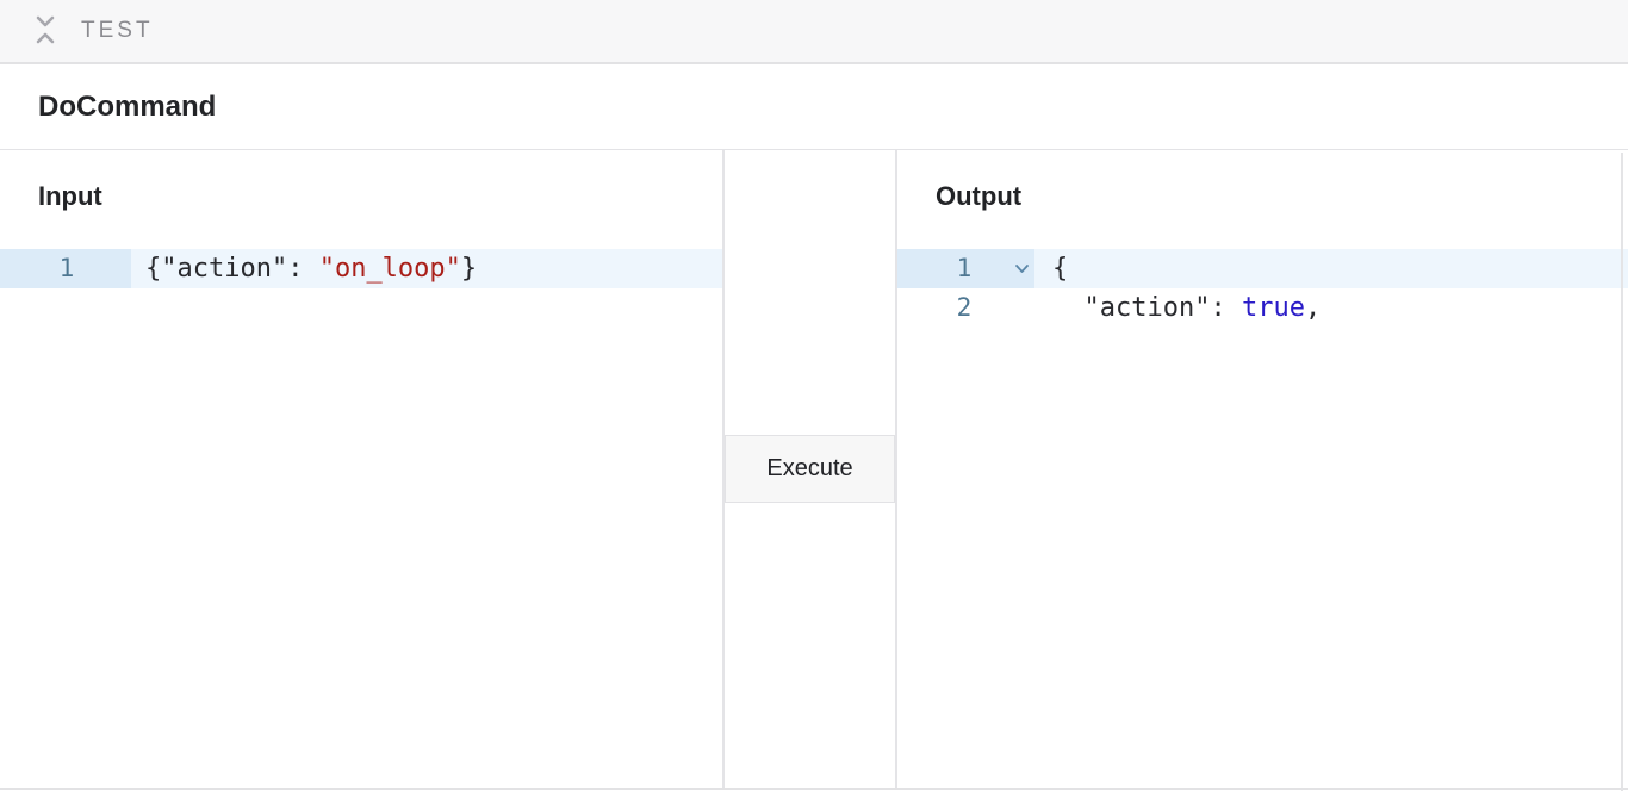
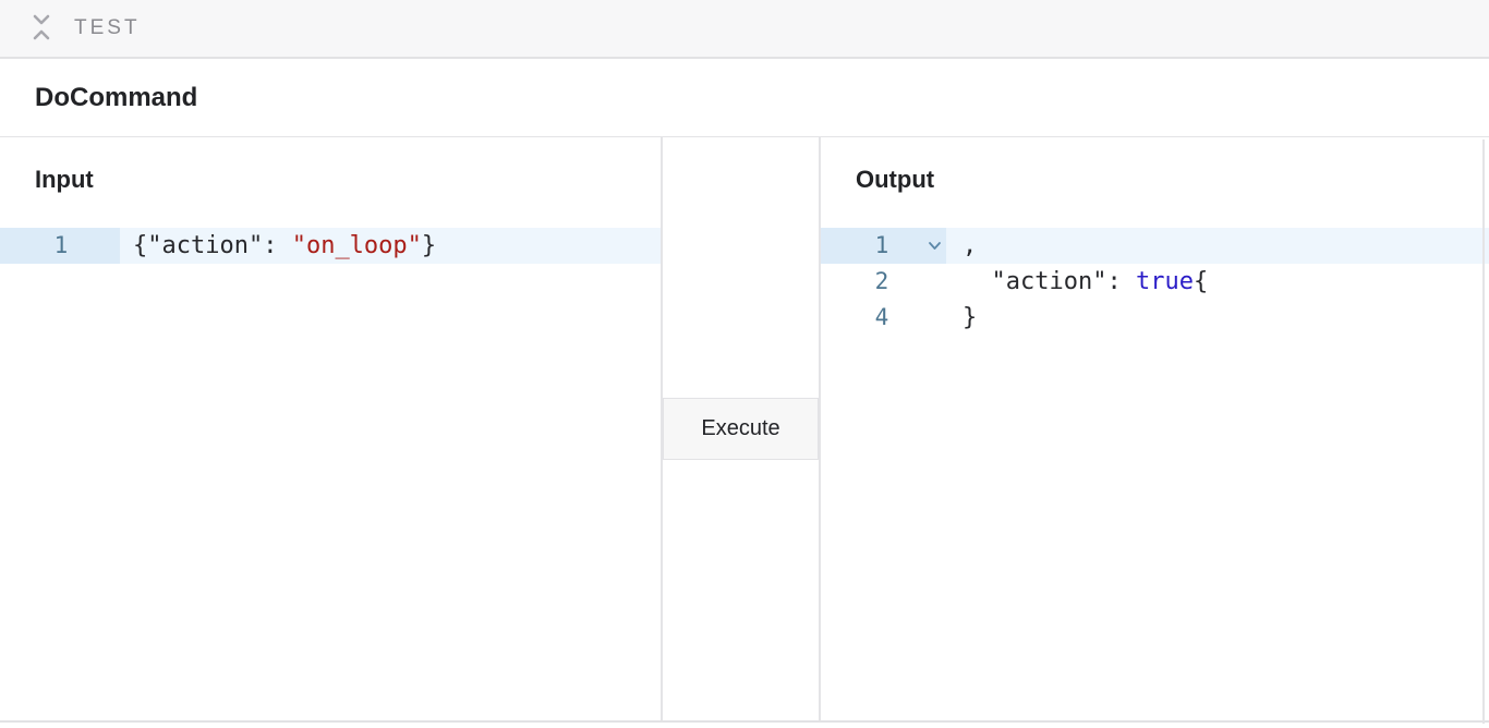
  TEST
  DoCommand
  Input
  1
  {"action": "on_loop"}
  Execute
  Output
  1
- {
+ ,
  2
- "action": true,
+ "action": true{
+ 4
+ }
